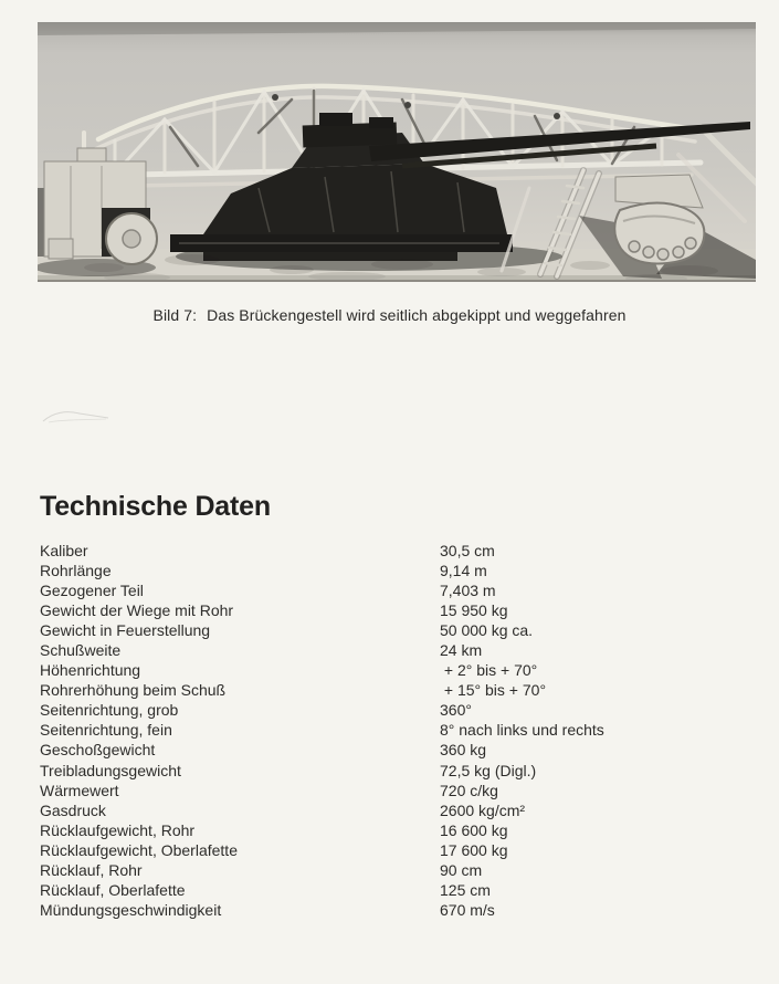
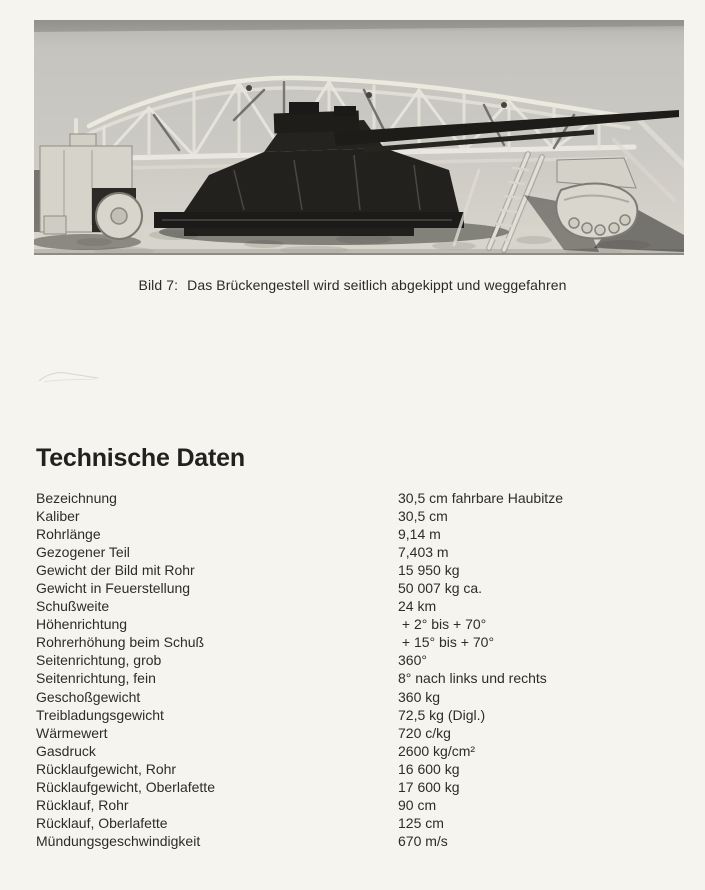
  Bild 7: Das Brückengestell wird seitlich abgekippt und weggefahren
  Technische Daten
+ Bezeichnung
+ 30,5 cm fahrbare Haubitze
  Kaliber
  30,5 cm
  Rohrlänge
  9,14 m
  Gezogener Teil
  7,403 m
- Gewicht der Wiege mit Rohr
+ Gewicht der Bild mit Rohr
  15 950 kg
  Gewicht in Feuerstellung
- 50 000 kg ca.
+ 50 007 kg ca.
  Schußweite
  24 km
  Höhenrichtung
  + 2° bis + 70°
  Rohrerhöhung beim Schuß
  + 15° bis + 70°
  Seitenrichtung, grob
  360°
  Seitenrichtung, fein
  8° nach links und rechts
  Geschoßgewicht
  360 kg
  Treibladungsgewicht
  72,5 kg (Digl.)
  Wärmewert
  720 c/kg
  Gasdruck
  2600 kg/cm²
  Rücklaufgewicht, Rohr
  16 600 kg
  Rücklaufgewicht, Oberlafette
  17 600 kg
  Rücklauf, Rohr
  90 cm
  Rücklauf, Oberlafette
  125 cm
  Mündungsgeschwindigkeit
  670 m/s
